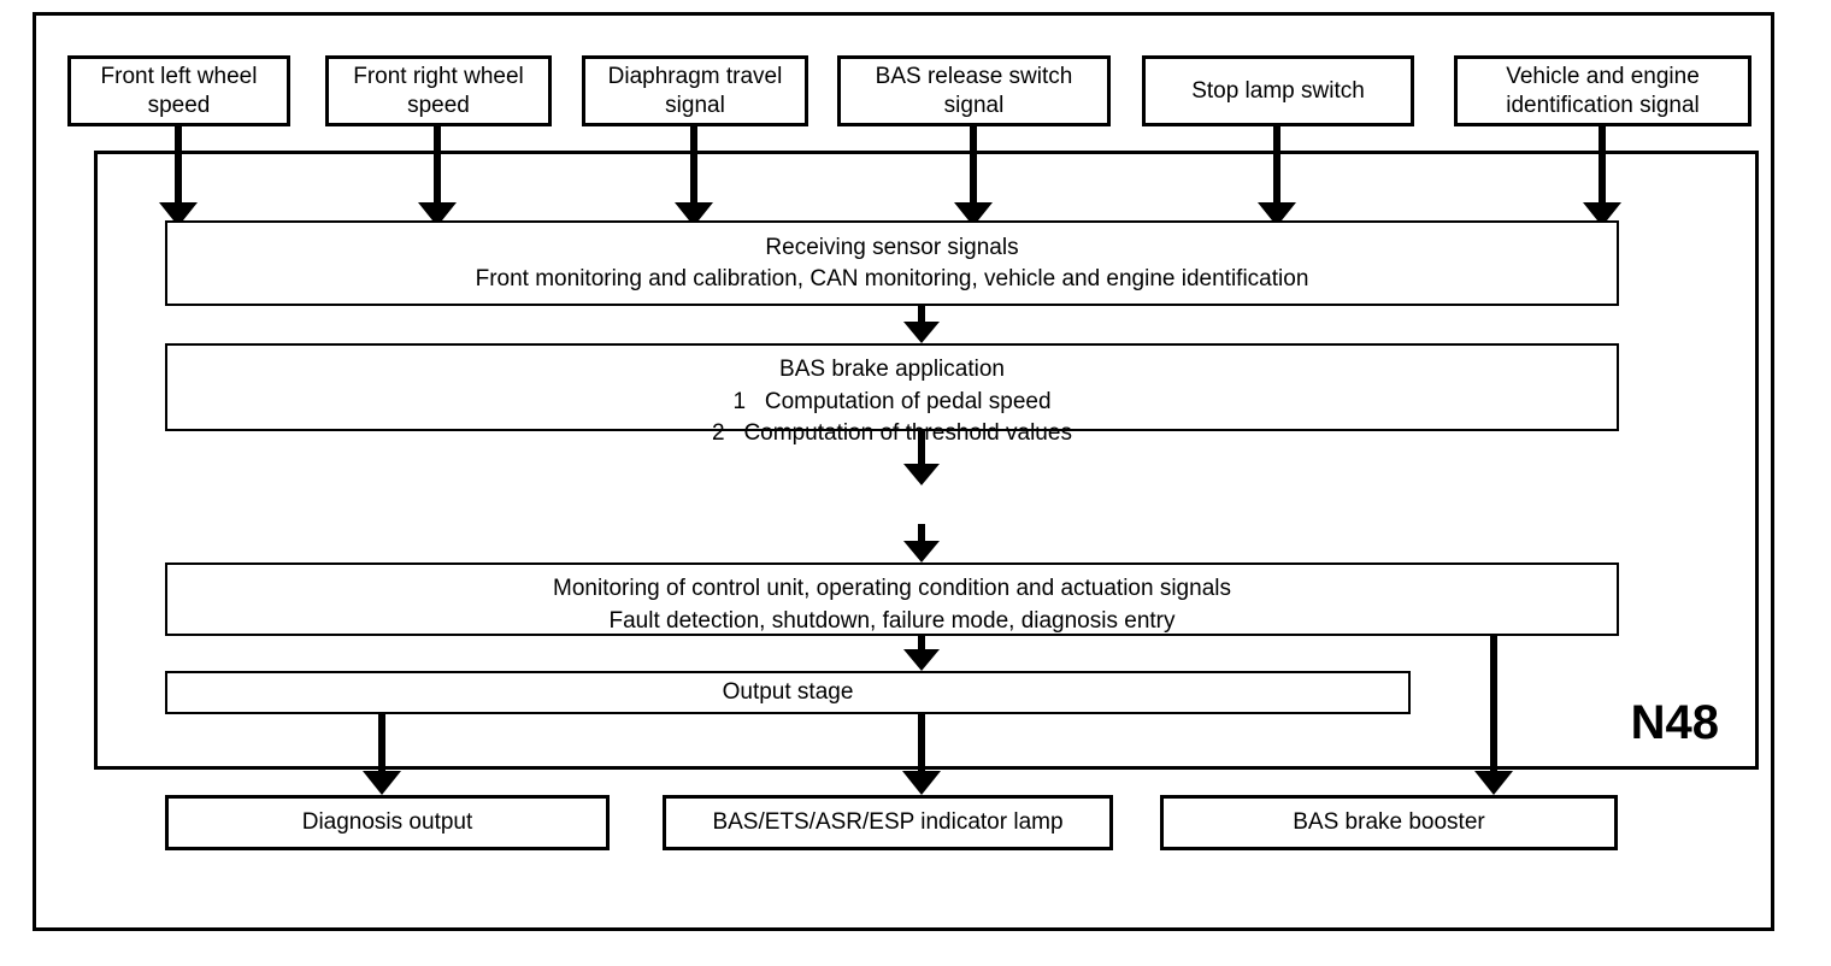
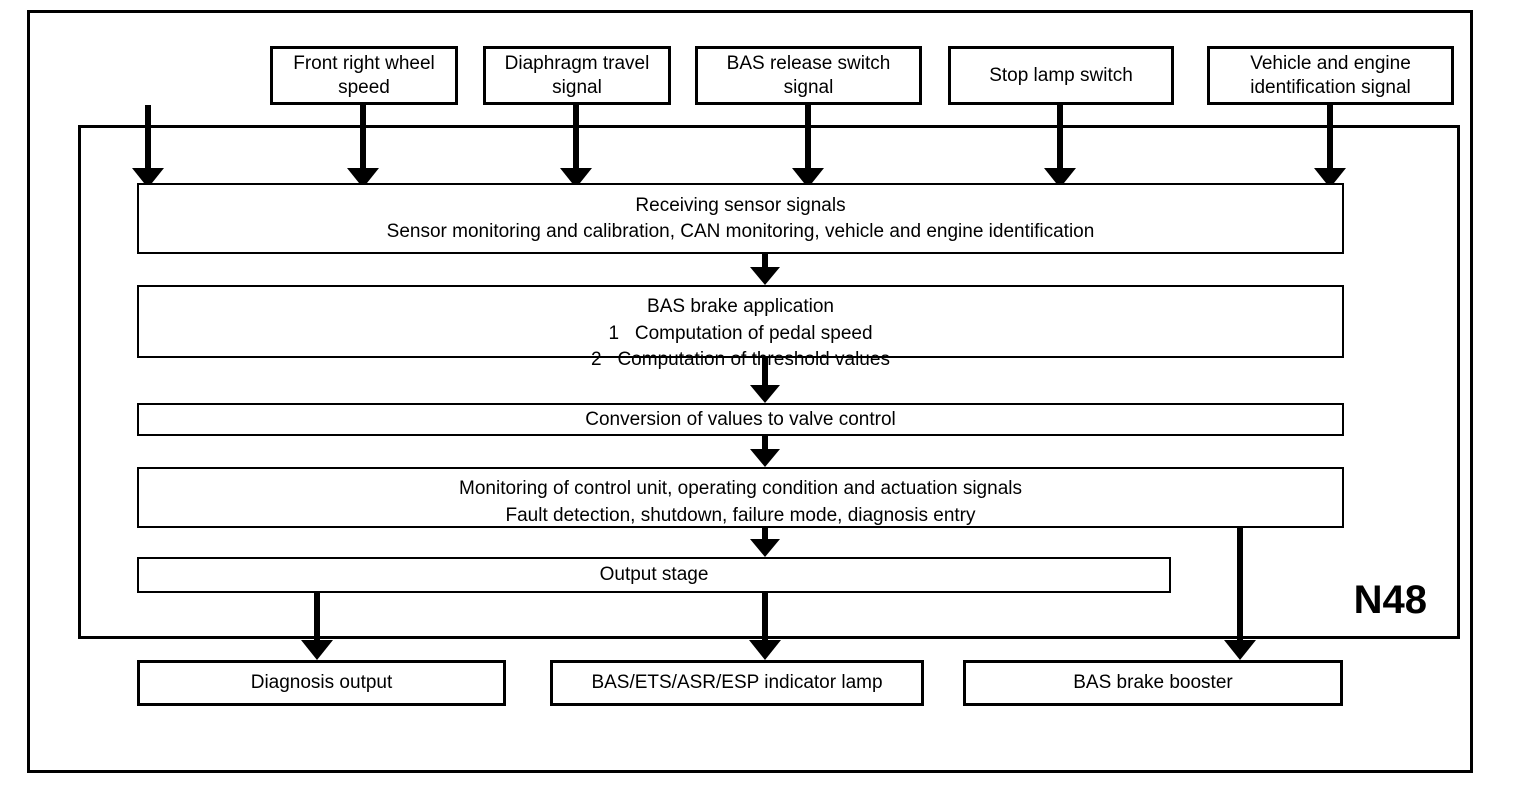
- Front left wheel speed
  Front right wheel speed
  Diaphragm travel signal
  BAS release switch signal
  Stop lamp switch
  Vehicle and engine identification signal
  Receiving sensor signals
- Front monitoring and calibration, CAN monitoring, vehicle and engine identification
+ Sensor monitoring and calibration, CAN monitoring, vehicle and engine identification
  BAS brake application
  1 Computation of pedal speed
  2 Computation of treshold values
+ Conversion of values to valve control
  Monitoring of control unit, operating condition and actuation signals
  Fault detection, shutdown, failure mode, diagnosis entry
  Output stage
  N48
  Diagnosis output
  BAS/ETS/ASR/ESP indicator lamp
  BAS brake booster
